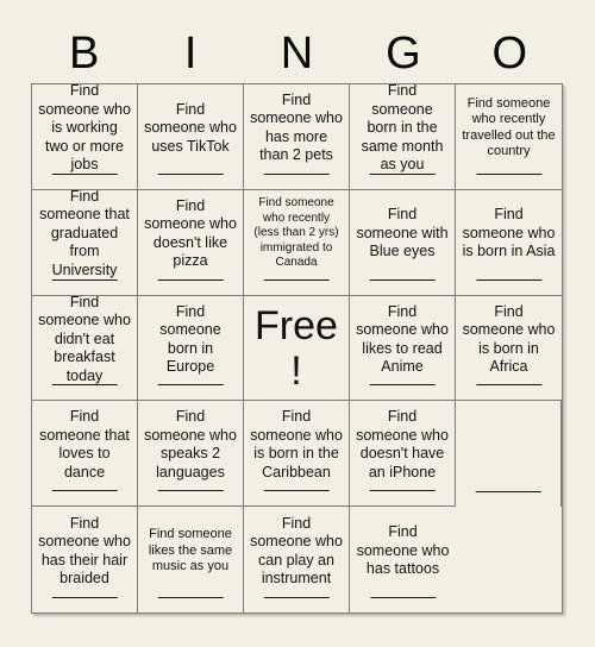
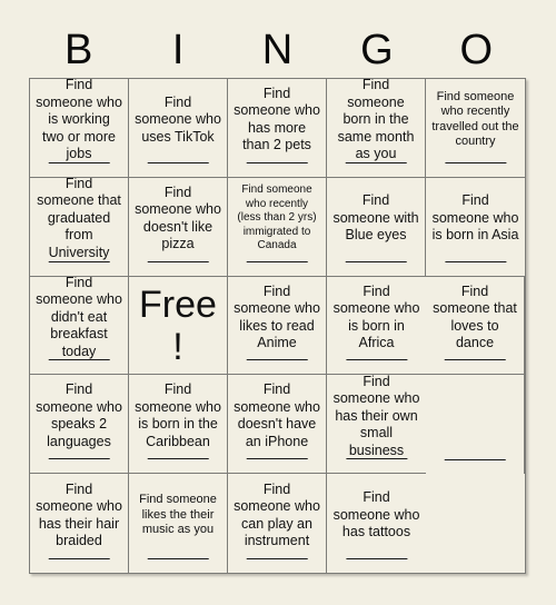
  B
  I
  N
  G
  O
  Find someone who is working two or more jobs
  Find someone who uses TikTok
  Find someone who has more than 2 pets
  Find someone born in the same month as you
  Find someone who recently travelled out the country
  Find someone that graduated from University
  Find someone who doesn't like pizza
  Find someone who recently (less than 2 yrs) immigrated to Canada
  Find someone with Blue eyes
  Find someone who is born in Asia
  Find someone who didn't eat breakfast today
- Find someone born in Europe
  Free!
  Find someone who likes to read Anime
  Find someone who is born in Africa
  Find someone that loves to dance
  Find someone who speaks 2 languages
  Find someone who is born in the Caribbean
  Find someone who doesn't have an iPhone
+ Find someone who has their own small business
  Find someone who has their hair braided
- Find someone likes the same music as you
+ Find someone likes the their music as you
  Find someone who can play an instrument
  Find someone who has tattoos
